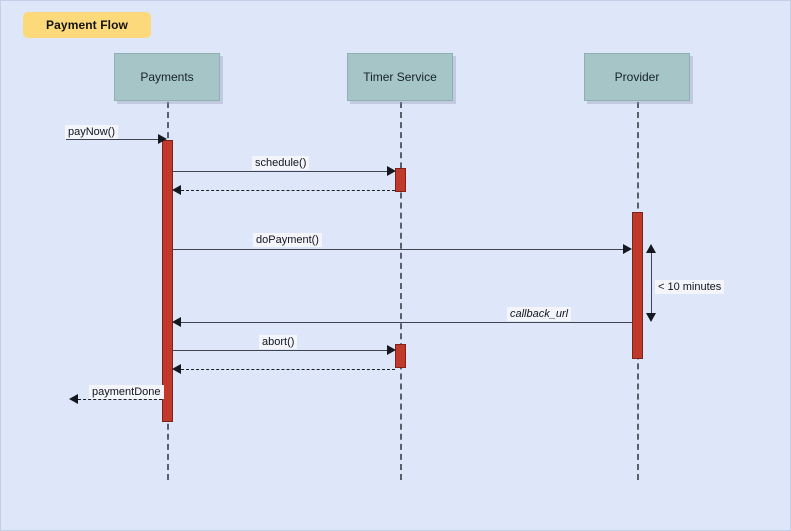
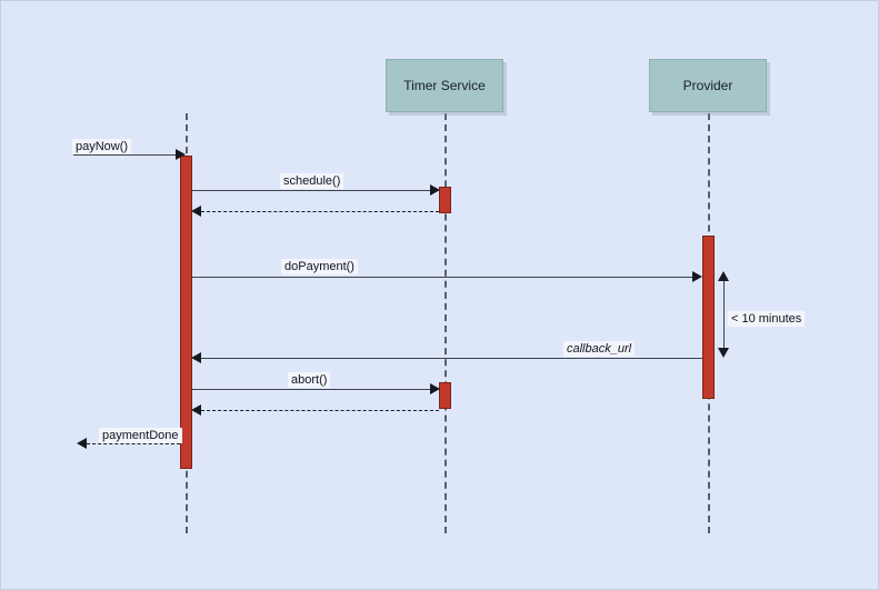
- Payment Flow
- Payments
  Timer Service
  Provider
  payNow()
  schedule()
  doPayment()
  callback_url
  abort()
  paymentDone
  < 10 minutes
